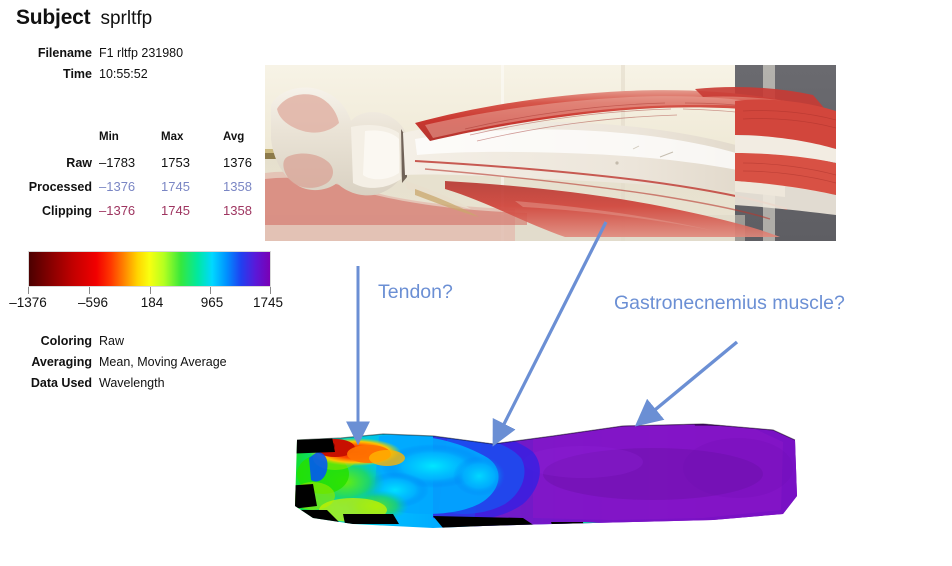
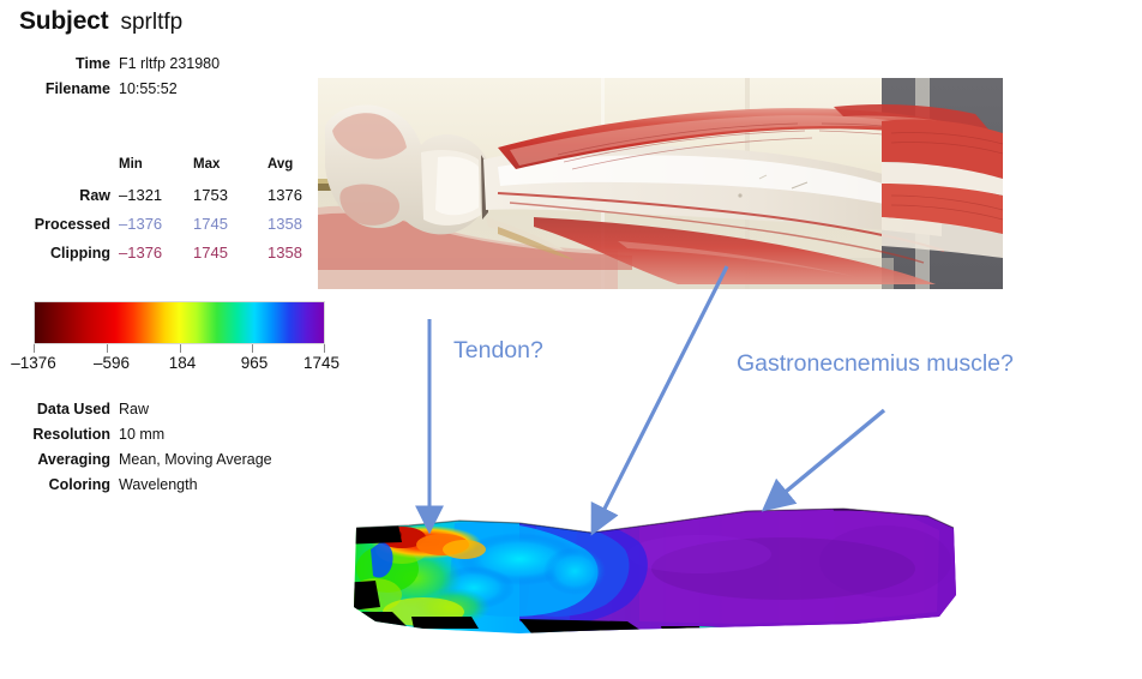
  Subject
  sprltfp
- Filename
+ Time
  F1 rltfp 231980
- Time
+ Filename
  10:55:52
  	Min	Max	Avg
- Raw	–1783	1753	1376
+ Raw	–1321	1753	1376
  Processed	–1376	1745	1358
  Clipping	–1376	1745	1358
  –1376
  –596
  184
  965
  1745
- Coloring
+ Data Used
  Raw
+ Resolution
+ 10 mm
  Averaging
  Mean, Moving Average
- Data Used
+ Coloring
  Wavelength
  Tendon?
  Gastronecnemius muscle?
